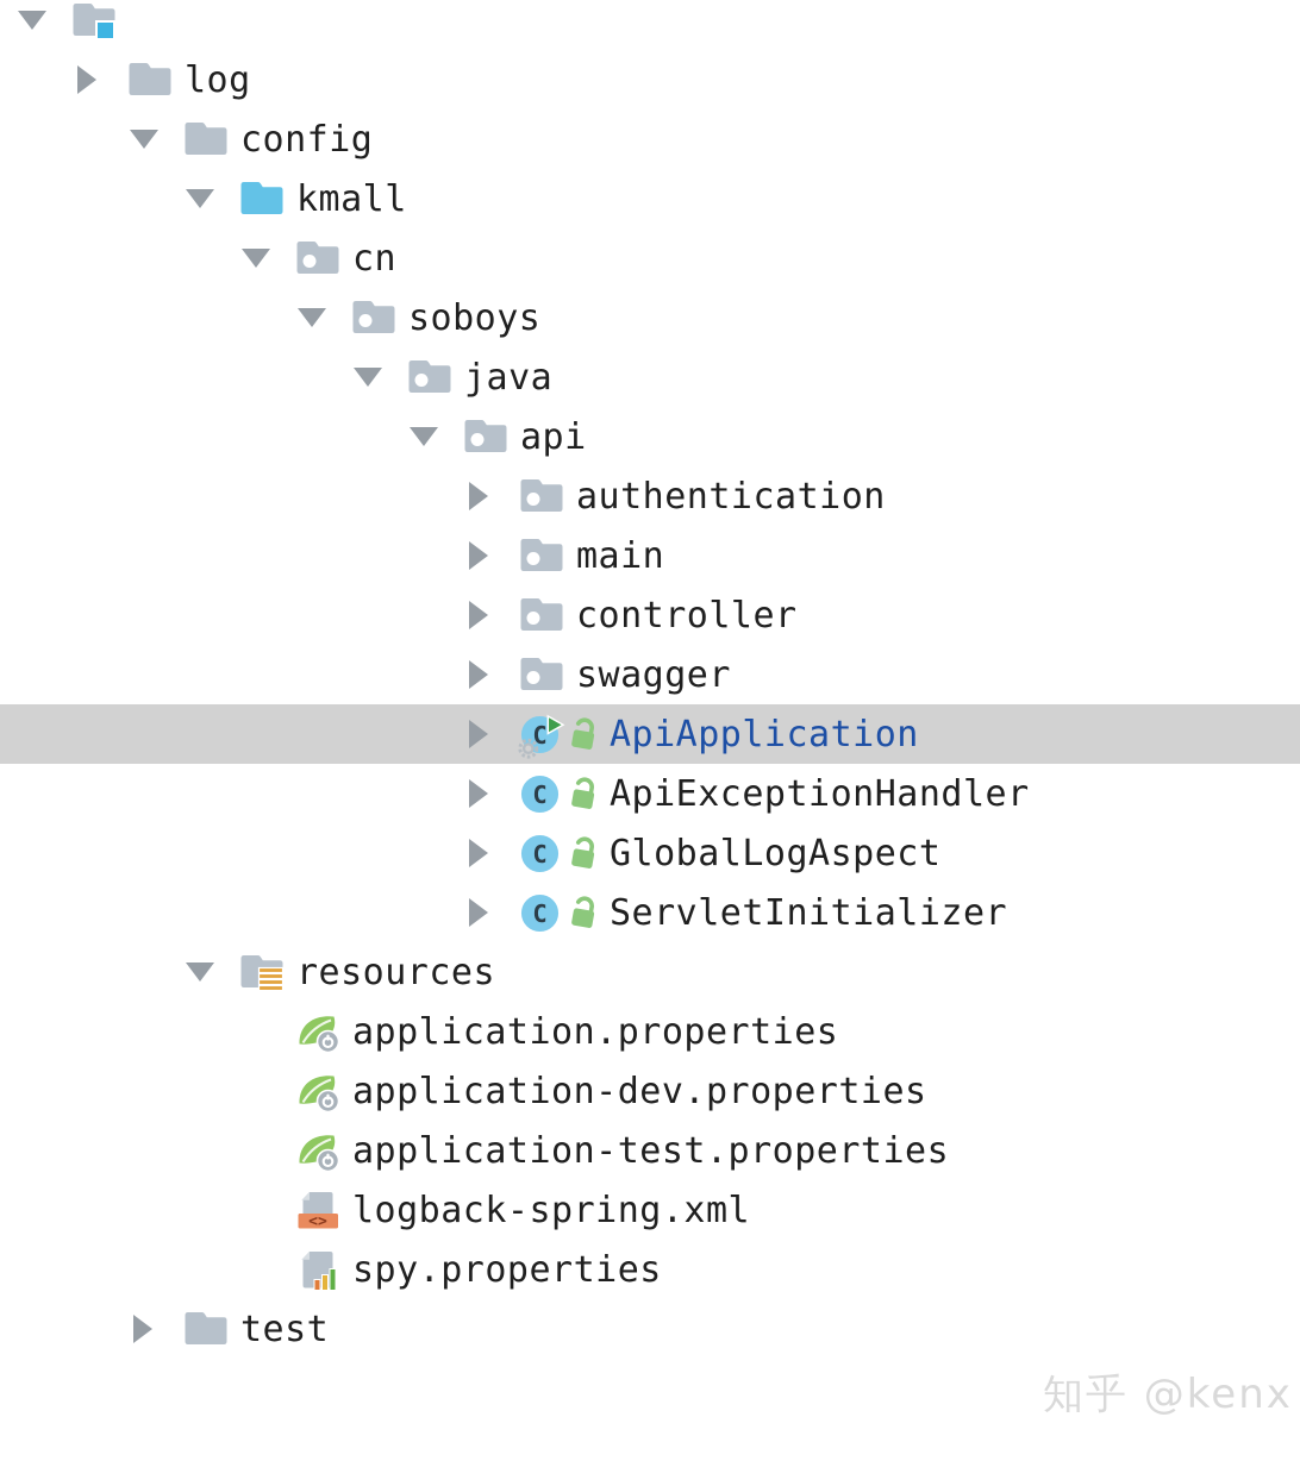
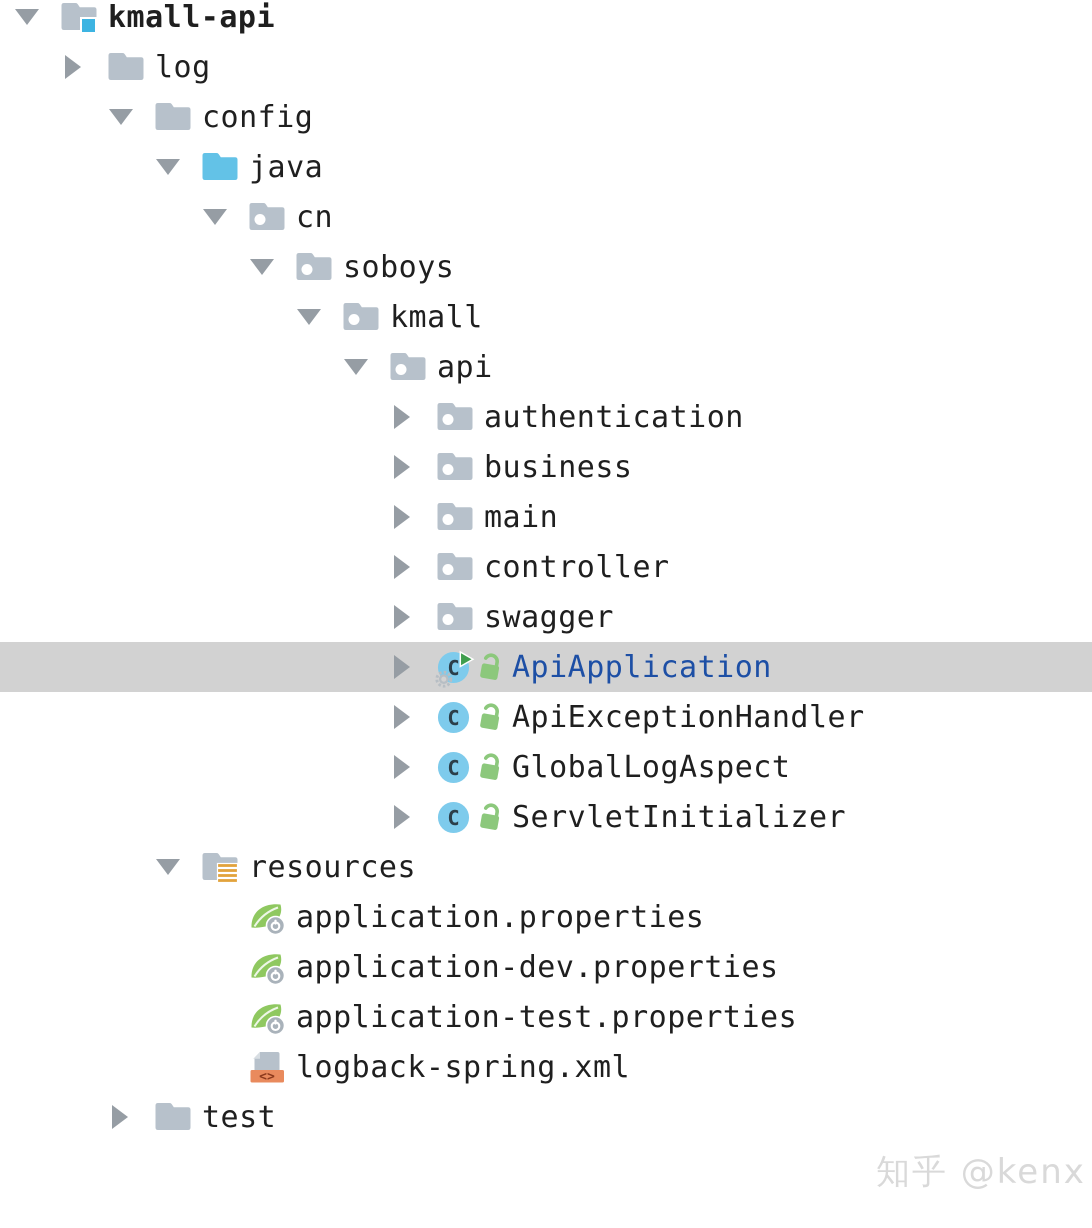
+ kmall-api
  log
  config
- kmall
+ java
  cn
  soboys
- java
+ kmall
  api
  authentication
+ business
  main
  controller
  swagger
  C
  ApiApplication
  C
  ApiExceptionHandler
  C
  GlobalLogAspect
  C
  ServletInitializer
  resources
  application.properties
  application-dev.properties
  application-test.properties
  <>
  logback-spring.xml
- spy.properties
  test
  知乎 @kenx
